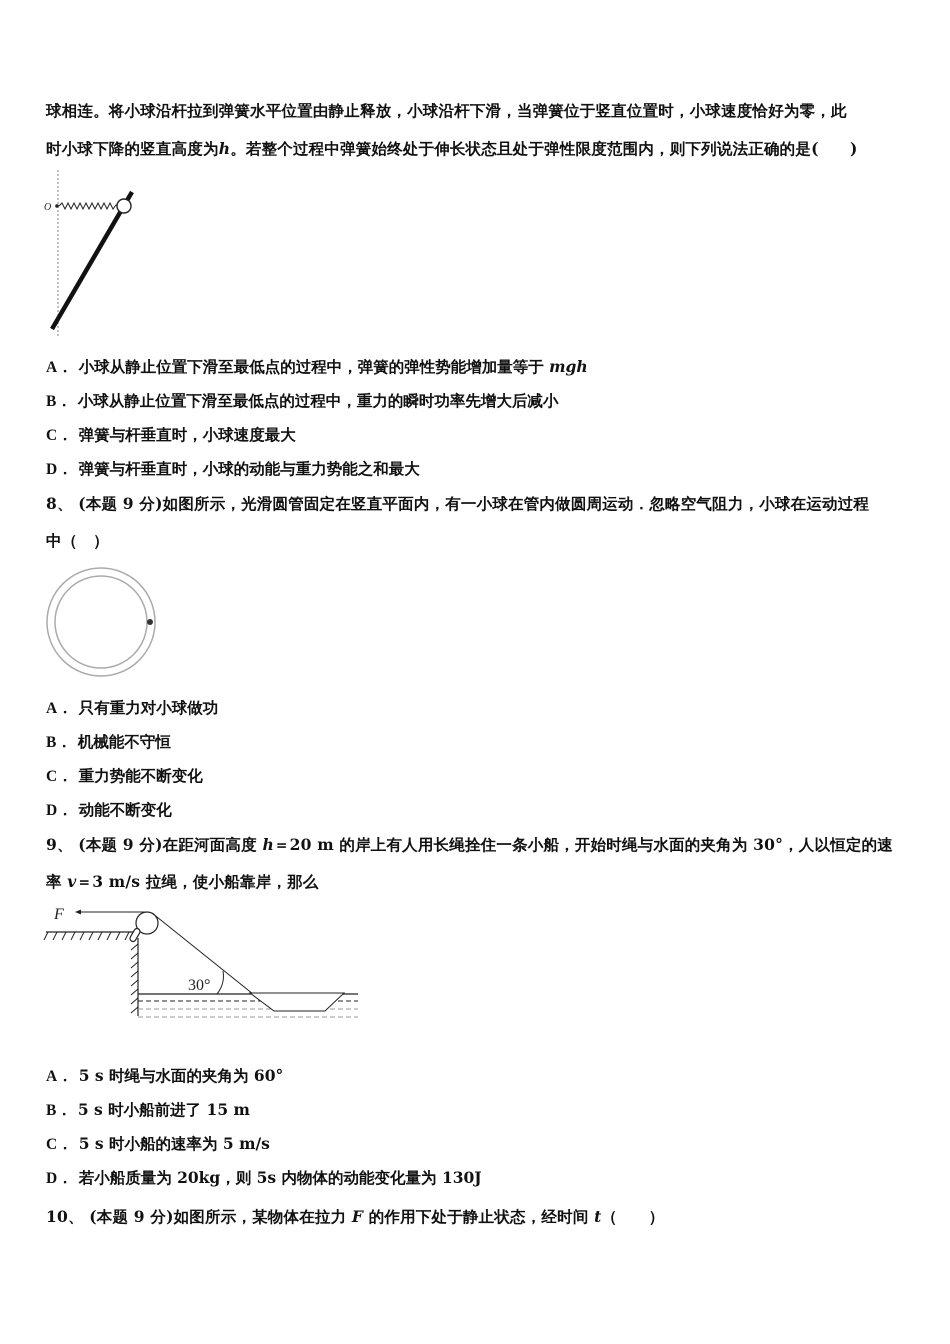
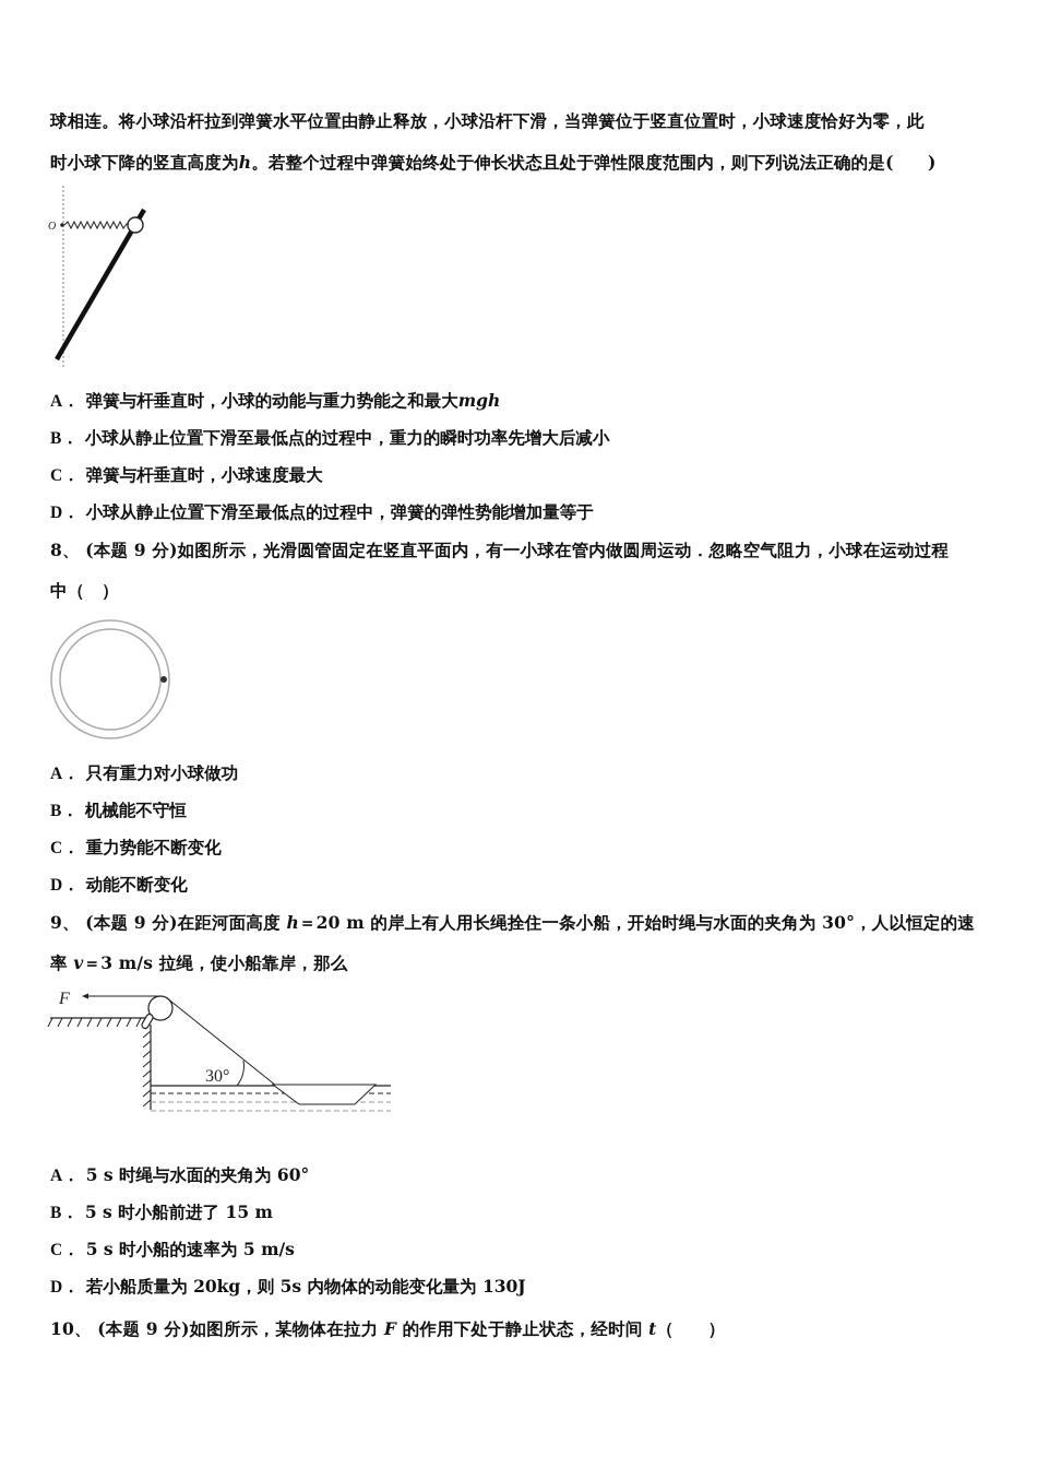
  球相连。将小球沿杆拉到弹簧水平位置由静止释放，小球沿杆下滑，当弹簧位于竖直位置时，小球速度恰好为零，此
  时小球下降的竖直高度为h。若整个过程中弹簧始终处于伸长状态且处于弹性限度范围内，则下列说法正确的是( )
  O
- A． 小球从静止位置下滑至最低点的过程中，弹簧的弹性势能增加量等于 mgh
+ A． 弹簧与杆垂直时，小球的动能与重力势能之和最大mgh
  B． 小球从静止位置下滑至最低点的过程中，重力的瞬时功率先增大后减小
  C． 弹簧与杆垂直时，小球速度最大
- D． 弹簧与杆垂直时，小球的动能与重力势能之和最大
+ D． 小球从静止位置下滑至最低点的过程中，弹簧的弹性势能增加量等于
  8、 (本题 9 分)如图所示，光滑圆管固定在竖直平面内，有一小球在管内做圆周运动．忽略空气阻力，小球在运动过程
  中（ ）
  A． 只有重力对小球做功
  B． 机械能不守恒
  C． 重力势能不断变化
  D． 动能不断变化
  9、 (本题 9 分)在距河面高度 h＝20 m 的岸上有人用长绳拴住一条小船，开始时绳与水面的夹角为 30°，人以恒定的速
  率 v＝3 m/s 拉绳，使小船靠岸，那么
  F
  30°
  A． 5 s 时绳与水面的夹角为 60°
  B． 5 s 时小船前进了 15 m
  C． 5 s 时小船的速率为 5 m/s
  D． 若小船质量为 20kg，则 5s 内物体的动能变化量为 130J
  10、 (本题 9 分)如图所示，某物体在拉力 F 的作用下处于静止状态，经时间 t（ ）
